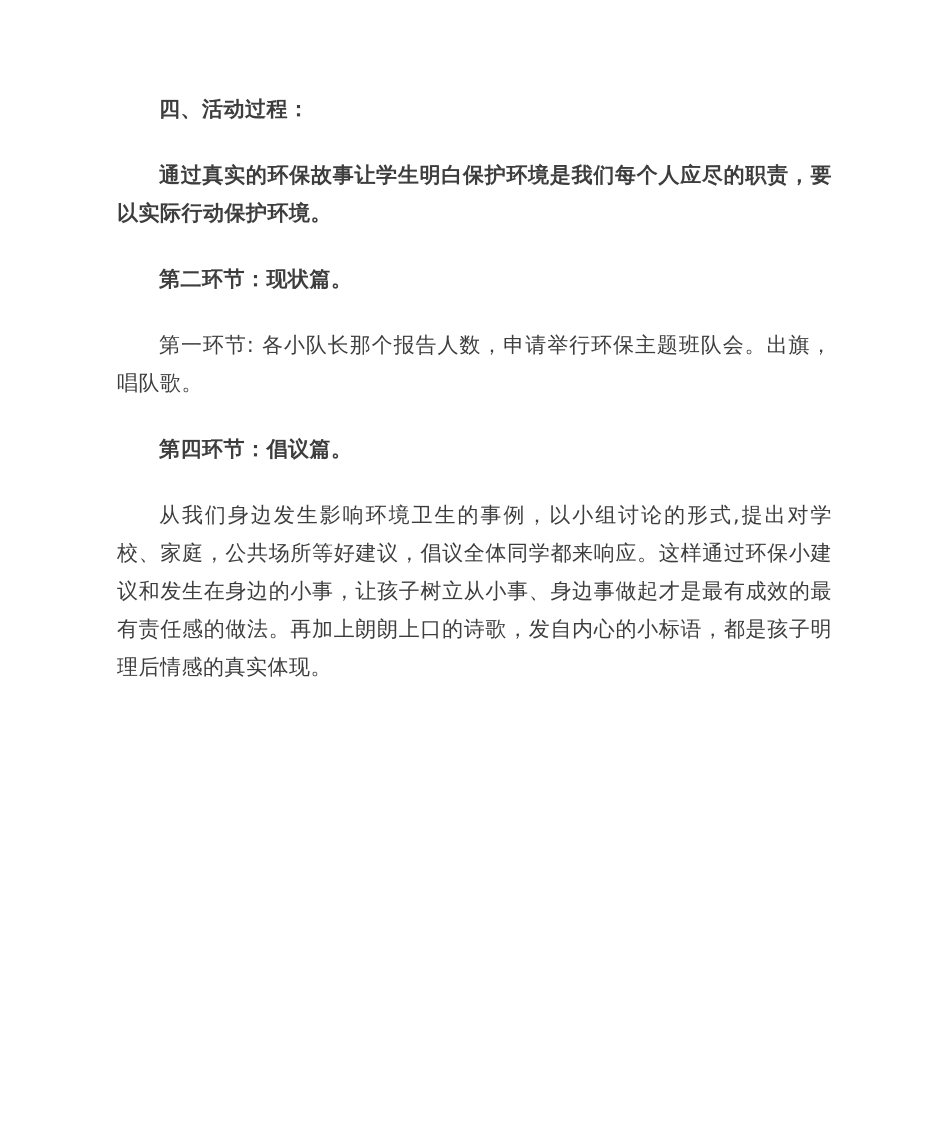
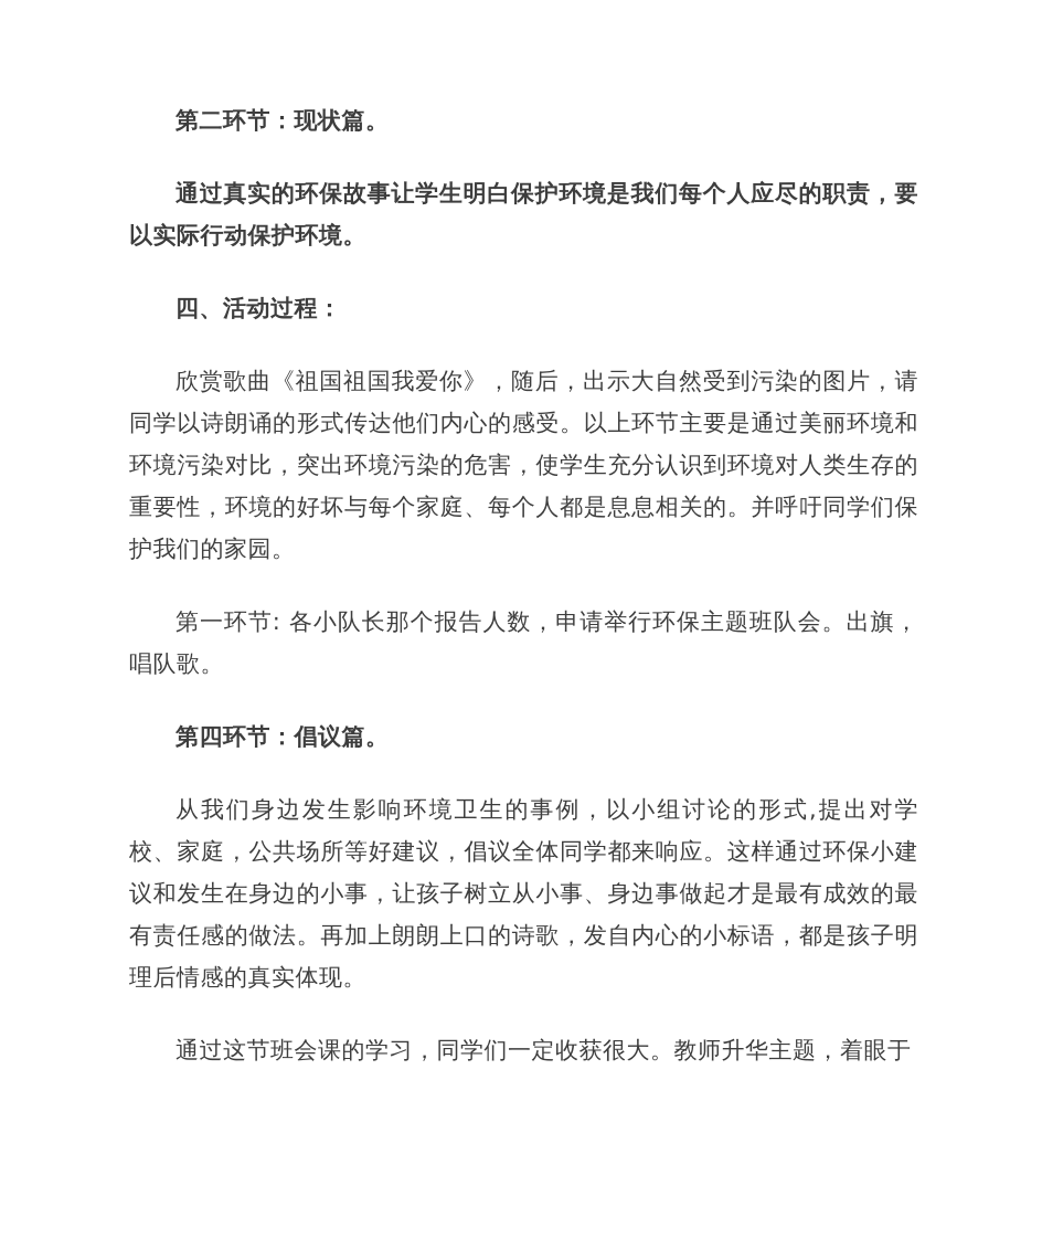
- 四、活动过程：
+ 第二环节：现状篇。
  通过真实的环保故事让学生明白保护环境是我们每个人应尽的职责，要以实际行动保护环境。
- 第二环节：现状篇。
+ 四、活动过程：
+ 欣赏歌曲《祖国祖国我爱你》，随后，出示大自然受到污染的图片，请同学以诗朗诵的形式传达他们内心的感受。以上环节主要是通过美丽环境和环境污染对比，突出环境污染的危害，使学生充分认识到环境对人类生存的重要性，环境的好坏与每个家庭、每个人都是息息相关的。并呼吁同学们保护我们的家园。
  第一环节: 各小队长那个报告人数，申请举行环保主题班队会。出旗，唱队歌。
  第四环节：倡议篇。
  从我们身边发生影响环境卫生的事例，以小组讨论的形式,提出对学校、家庭，公共场所等好建议，倡议全体同学都来响应。这样通过环保小建议和发生在身边的小事，让孩子树立从小事、身边事做起才是最有成效的最有责任感的做法。再加上朗朗上口的诗歌，发自内心的小标语，都是孩子明理后情感的真实体现。
+ 通过这节班会课的学习，同学们一定收获很大。教师升华主题，着眼于
